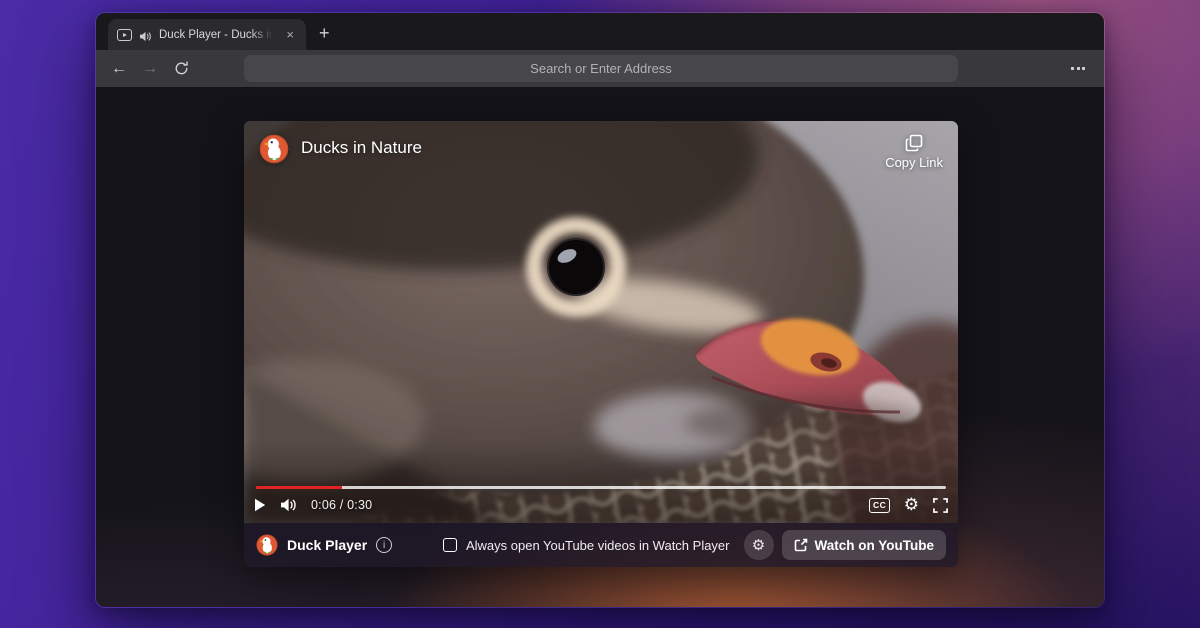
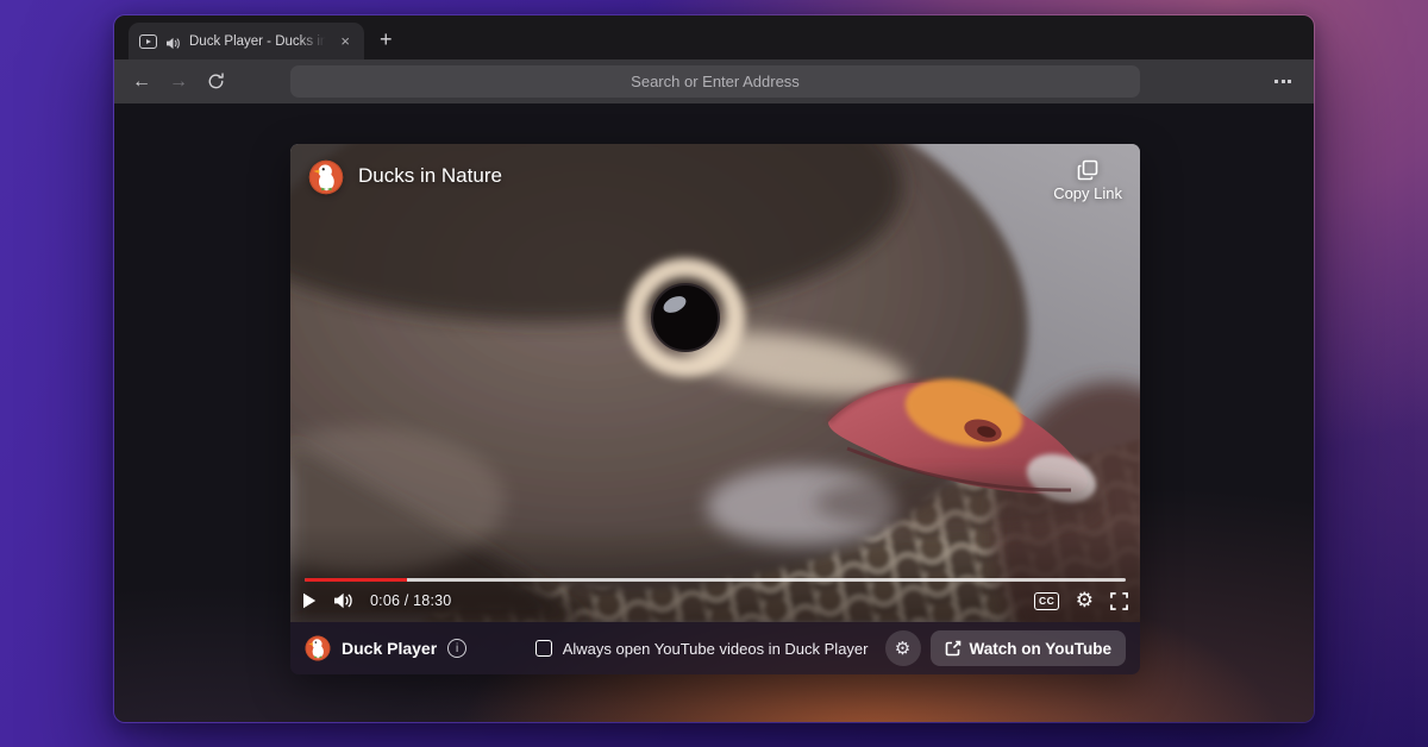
  Duck Player - Ducks in
  ×
  +
  ←
  →
  Search or Enter Address
  Ducks in Nature
  Copy Link
- 0:06 / 0:30
+ 0:06 / 18:30
  CC
  ⚙
  Duck Player
  i
- Always open YouTube videos in Watch Player
+ Always open YouTube videos in Duck Player
  ⚙
  Watch on YouTube
